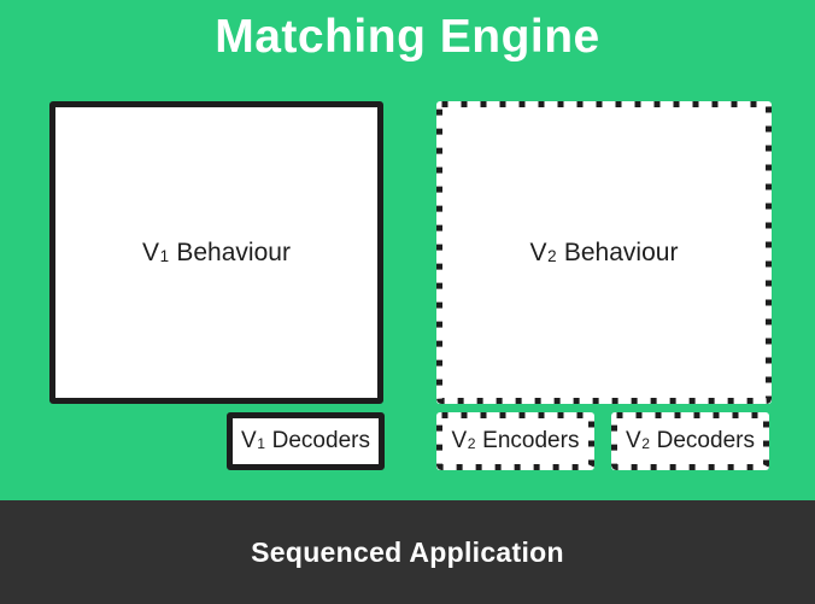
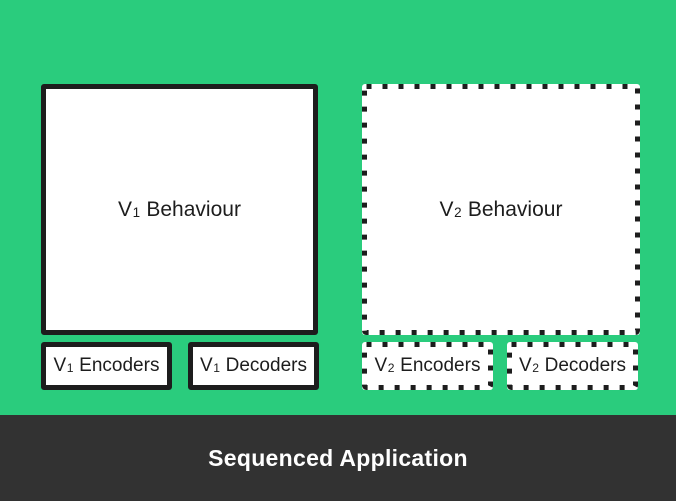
- Matching Engine
  V1 Behaviour
+ V1 Encoders
  V1 Decoders
  V2 Behaviour
  V2 Encoders
  V2 Decoders
  Sequenced Application
